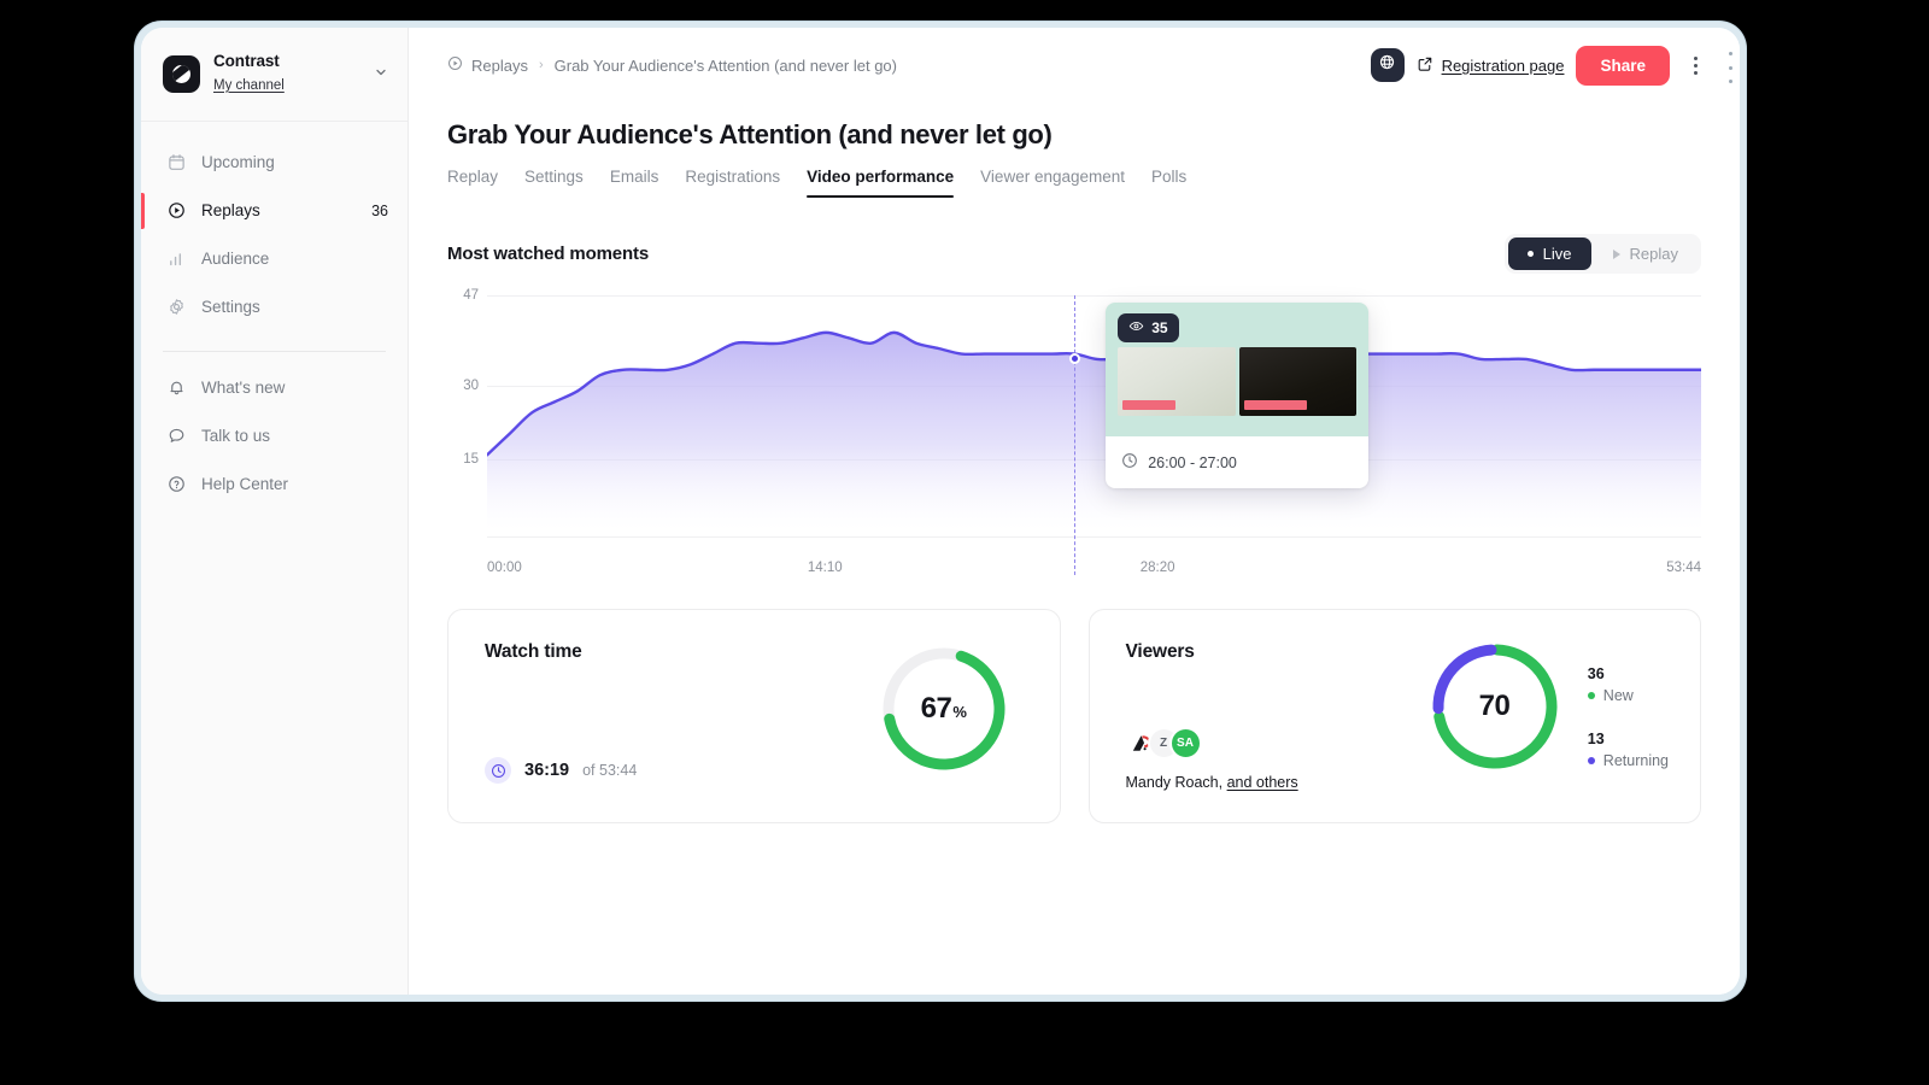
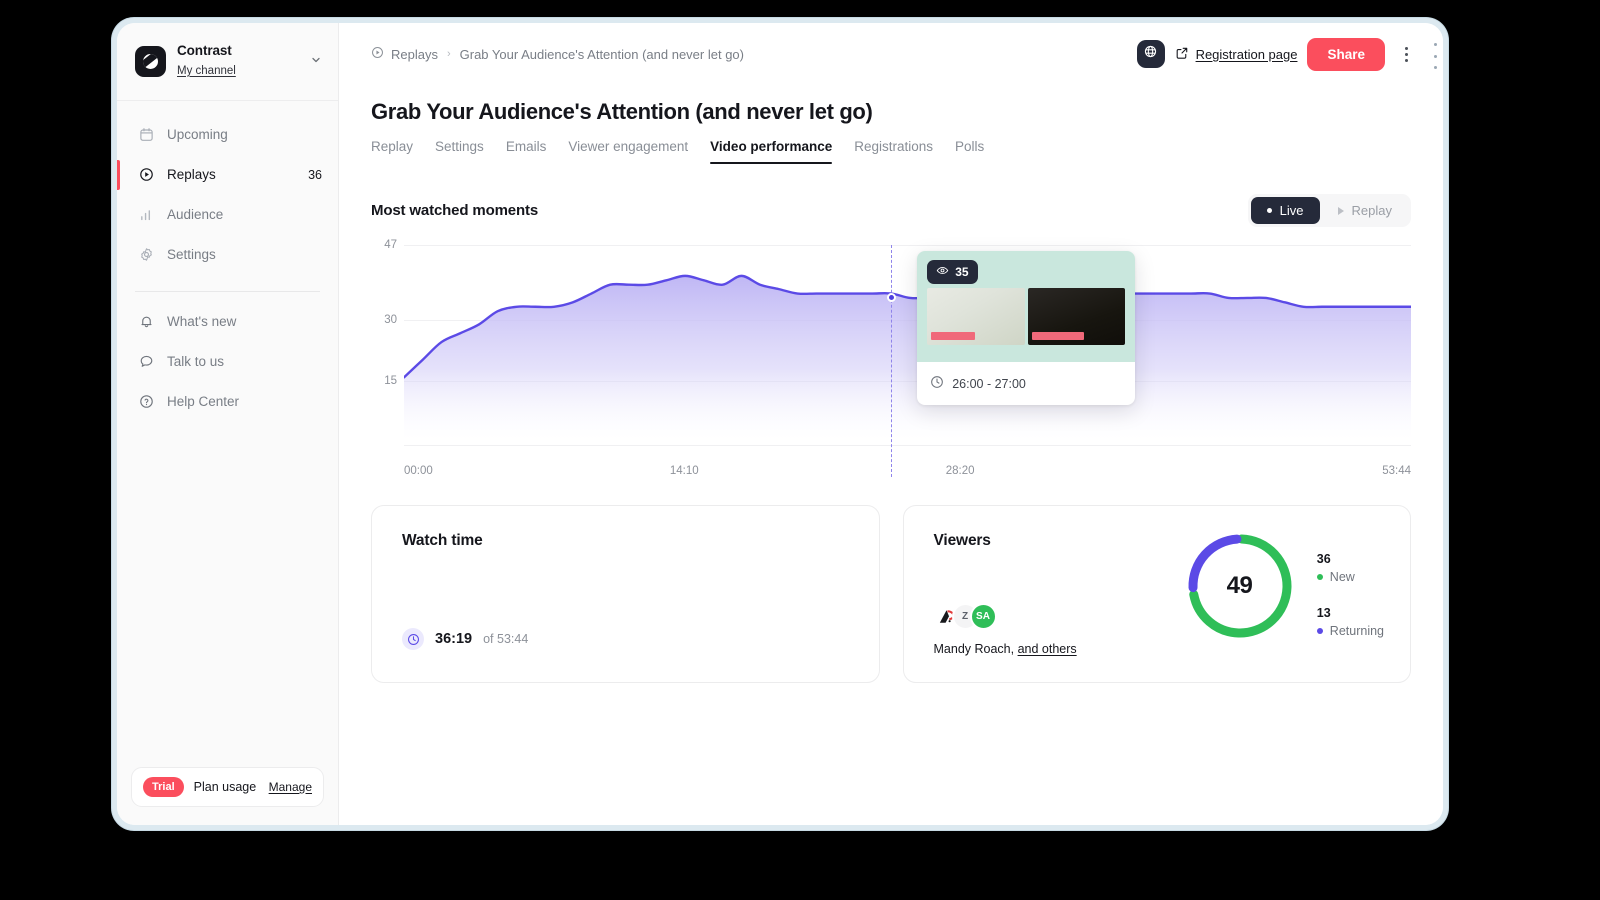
  Contrast
  My channel
  Upcoming
  Replays
  36
  Audience
  Settings
  What's new
  Talk to us
  Help Center
+ Trial
+ Plan usage
+ Manage
  Replays
  ›
  Grab Your Audience's Attention (and never let go)
  Registration page
  Share
  Grab Your Audience's Attention (and never let go)
  Replay
  Settings
  Emails
- Registrations
+ Viewer engagement
  Video performance
- Viewer engagement
+ Registrations
  Polls
  Most watched moments
  Live
  Replay
  47
  30
  15
  35
  26:00 - 27:00
  00:00
  14:10
  28:20
  53:44
  Watch time
- 67
- %
  36:19
  of 53:44
  Viewers
- 70
+ 49
  Z
  SA
  Mandy Roach, and others
  36
  New
  13
  Returning
